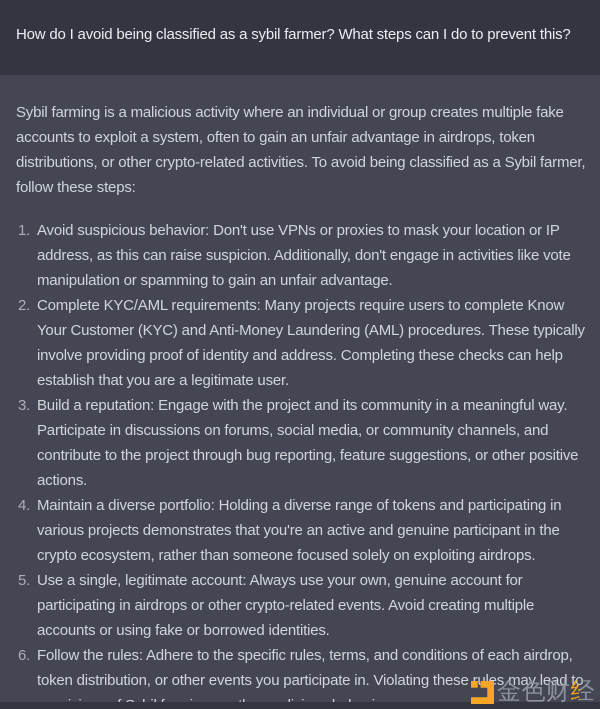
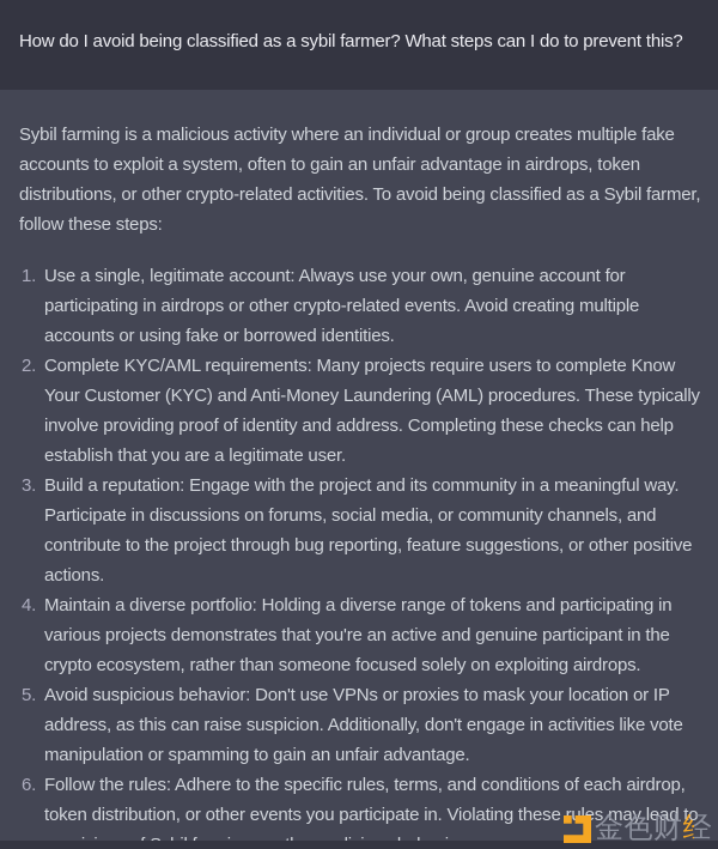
  How do I avoid being classified as a sybil farmer? What steps can I do to prevent this?
  Sybil farming is a malicious activity where an individual or group creates multiple fake accounts to exploit a system, often to gain an unfair advantage in airdrops, token distributions, or other crypto-related activities. To avoid being classified as a Sybil farmer, follow these steps:
  1.
- Avoid suspicious behavior: Don't use VPNs or proxies to mask your location or IP address, as this can raise suspicion. Additionally, don't engage in activities like vote manipulation or spamming to gain an unfair advantage.
+ Use a single, legitimate account: Always use your own, genuine account for participating in airdrops or other crypto-related events. Avoid creating multiple accounts or using fake or borrowed identities.
  2.
  Complete KYC/AML requirements: Many projects require users to complete Know Your Customer (KYC) and Anti-Money Laundering (AML) procedures. These typically involve providing proof of identity and address. Completing these checks can help establish that you are a legitimate user.
  3.
  Build a reputation: Engage with the project and its community in a meaningful way. Participate in discussions on forums, social media, or community channels, and contribute to the project through bug reporting, feature suggestions, or other positive actions.
  4.
  Maintain a diverse portfolio: Holding a diverse range of tokens and participating in various projects demonstrates that you're an active and genuine participant in the crypto ecosystem, rather than someone focused solely on exploiting airdrops.
  5.
- Use a single, legitimate account: Always use your own, genuine account for participating in airdrops or other crypto-related events. Avoid creating multiple accounts or using fake or borrowed identities.
+ Avoid suspicious behavior: Don't use VPNs or proxies to mask your location or IP address, as this can raise suspicion. Additionally, don't engage in activities like vote manipulation or spamming to gain an unfair advantage.
  6.
  Follow the rules: Adhere to the specific rules, terms, and conditions of each airdrop, token distribution, or other events you participate in. Violating theses may lead
  金色财经
